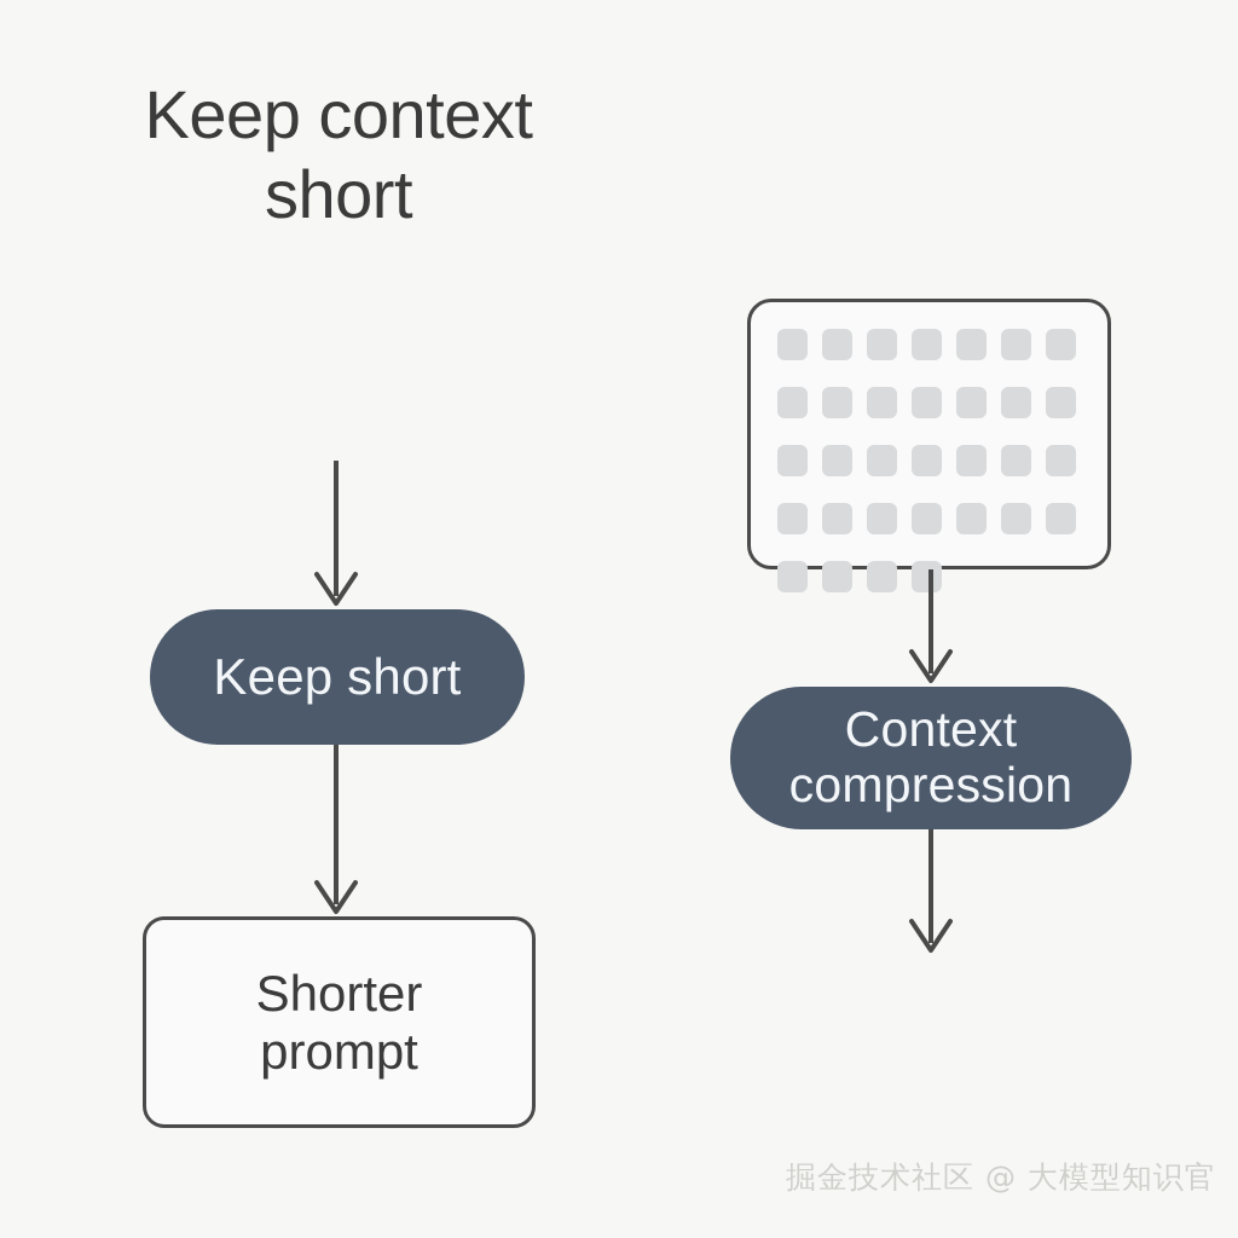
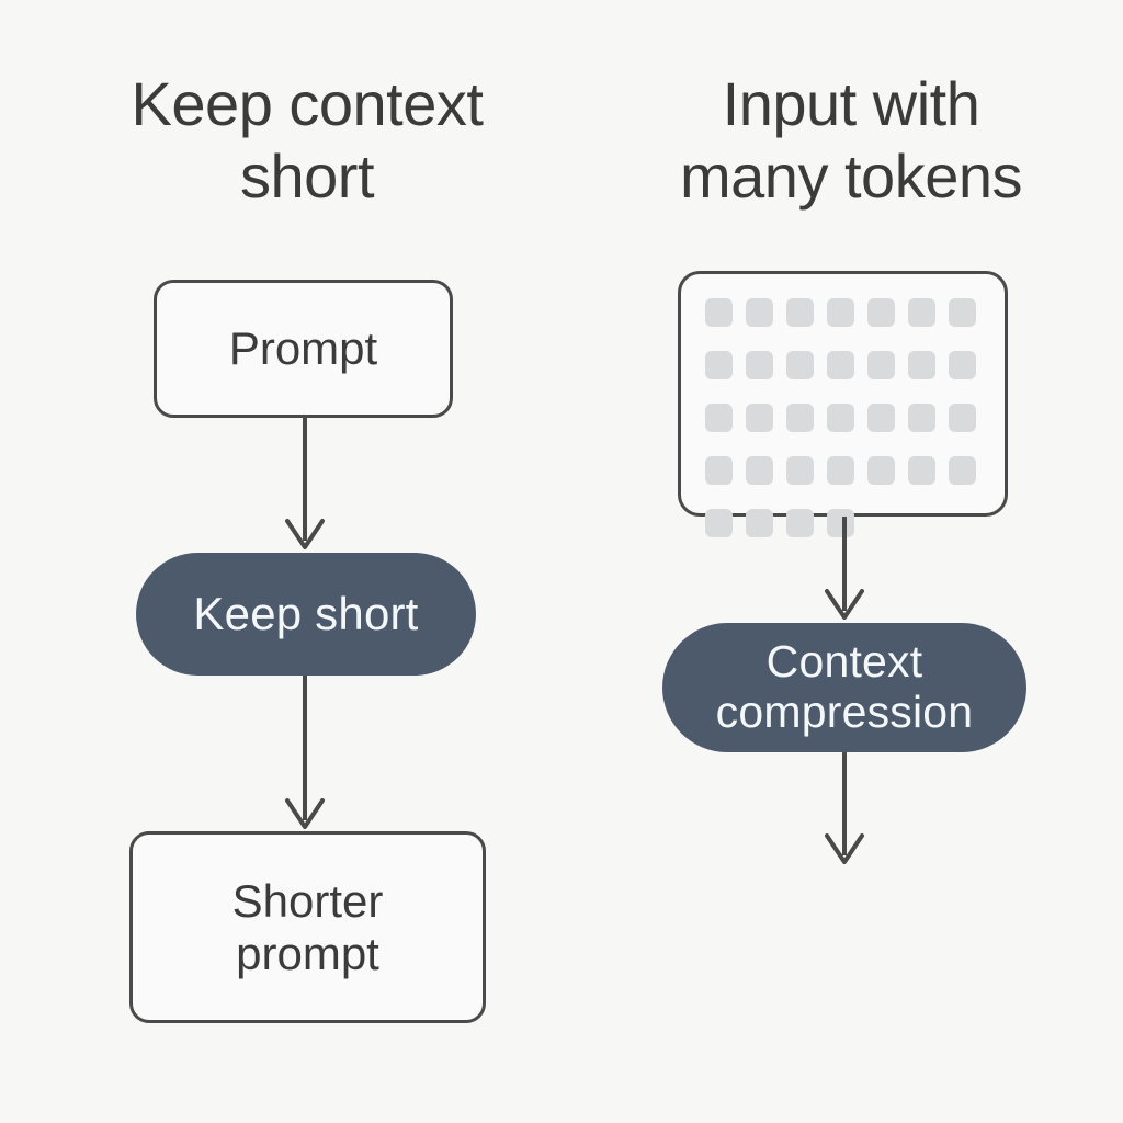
  Keep context
  short
+ Input with
+ many tokens
+ Prompt
  Keep short
  Shorter
  prompt
  Context
  compression
- 掘金技术社区 @ 大模型知识官
